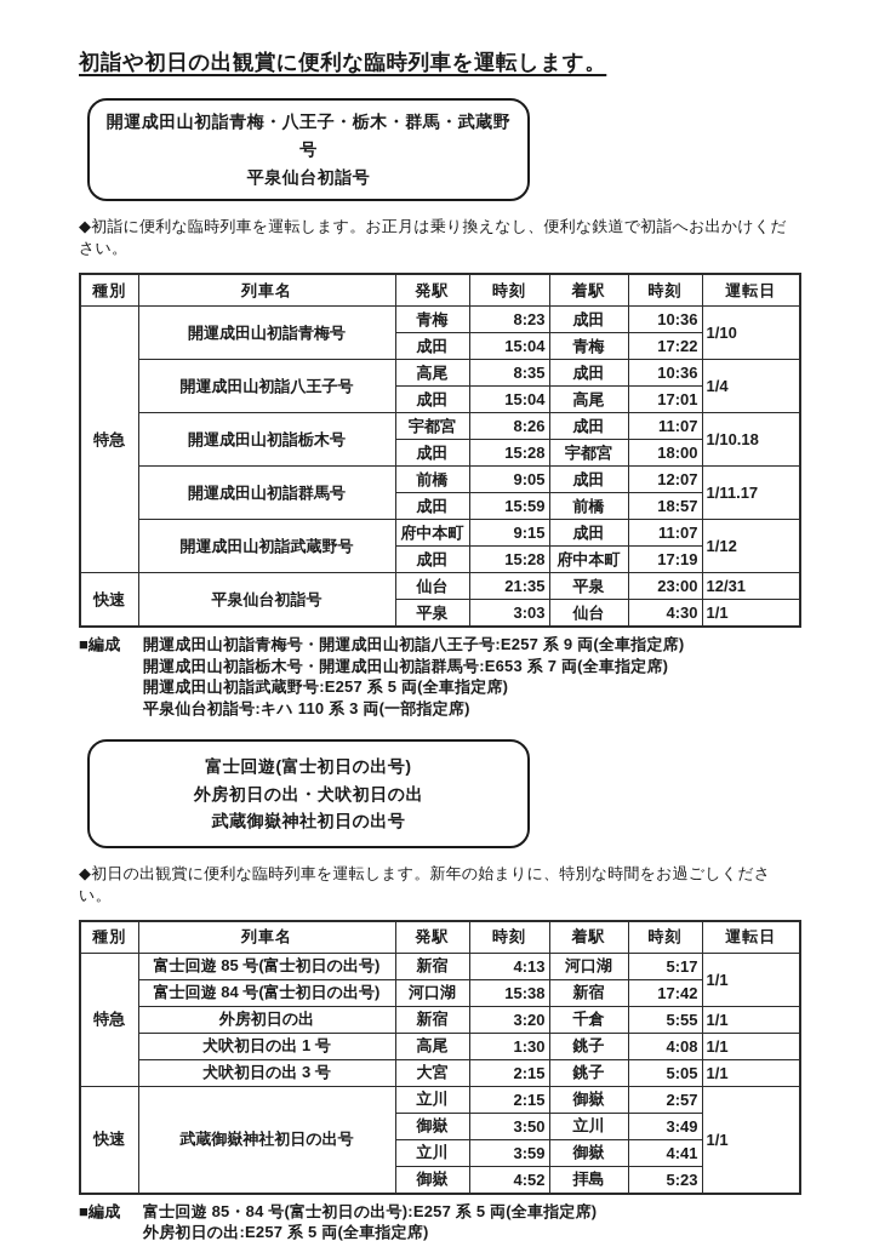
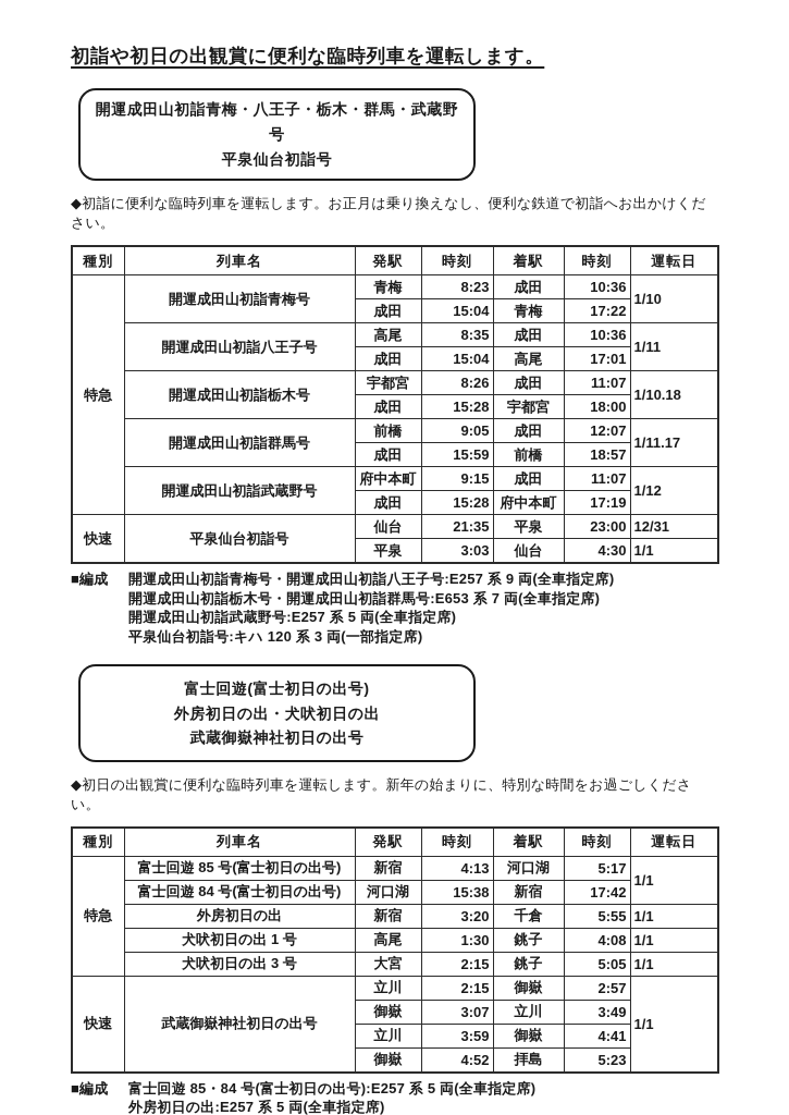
  初詣や初日の出観賞に便利な臨時列車を運転します。
  開運成田山初詣青梅・八王子・栃木・群馬・武蔵野号
  平泉仙台初詣号
  ◆初詣に便利な臨時列車を運転します。お正月は乗り換えなし、便利な鉄道で初詣へお出かけください。
  種別	列車名	発駅	時刻	着駅	時刻	運転日
  特急	開運成田山初詣青梅号	青梅	8:23	成田	10:36	1/10
  成田	15:04	青梅	17:22
- 開運成田山初詣八王子号	高尾	8:35	成田	10:36	1/4
+ 開運成田山初詣八王子号	高尾	8:35	成田	10:36	1/11
  成田	15:04	高尾	17:01
  開運成田山初詣栃木号	宇都宮	8:26	成田	11:07	1/10.18
  成田	15:28	宇都宮	18:00
  開運成田山初詣群馬号	前橋	9:05	成田	12:07	1/11.17
  成田	15:59	前橋	18:57
  開運成田山初詣武蔵野号	府中本町	9:15	成田	11:07	1/12
  成田	15:28	府中本町	17:19
  快速	平泉仙台初詣号	仙台	21:35	平泉	23:00	12/31
  平泉	3:03	仙台	4:30	1/1
  ■編成
  開運成田山初詣青梅号・開運成田山初詣八王子号:E257 系 9 両(全車指定席)
  開運成田山初詣栃木号・開運成田山初詣群馬号:E653 系 7 両(全車指定席)
  開運成田山初詣武蔵野号:E257 系 5 両(全車指定席)
- 平泉仙台初詣号:キハ 110 系 3 両(一部指定席)
+ 平泉仙台初詣号:キハ 120 系 3 両(一部指定席)
  富士回遊(富士初日の出号)
  外房初日の出・犬吠初日の出
  武蔵御嶽神社初日の出号
  ◆初日の出観賞に便利な臨時列車を運転します。新年の始まりに、特別な時間をお過ごしください。
  種別	列車名	発駅	時刻	着駅	時刻	運転日
  特急	富士回遊 85 号(富士初日の出号)	新宿	4:13	河口湖	5:17	1/1
  富士回遊 84 号(富士初日の出号)	河口湖	15:38	新宿	17:42
  外房初日の出	新宿	3:20	千倉	5:55	1/1
  犬吠初日の出 1 号	高尾	1:30	銚子	4:08	1/1
  犬吠初日の出 3 号	大宮	2:15	銚子	5:05	1/1
  快速	武蔵御嶽神社初日の出号	立川	2:15	御嶽	2:57	1/1
- 御嶽	3:50	立川	3:49
+ 御嶽	3:07	立川	3:49
  立川	3:59	御嶽	4:41
  御嶽	4:52	拝島	5:23
  ■編成
  富士回遊 85・84 号(富士初日の出号):E257 系 5 両(全車指定席)
  外房初日の出:E257 系 5 両(全車指定席)
